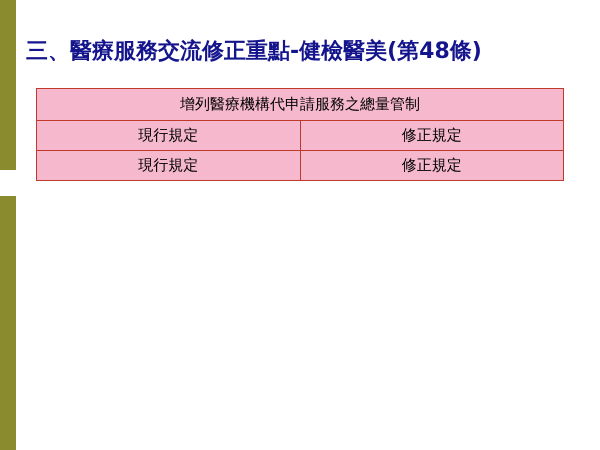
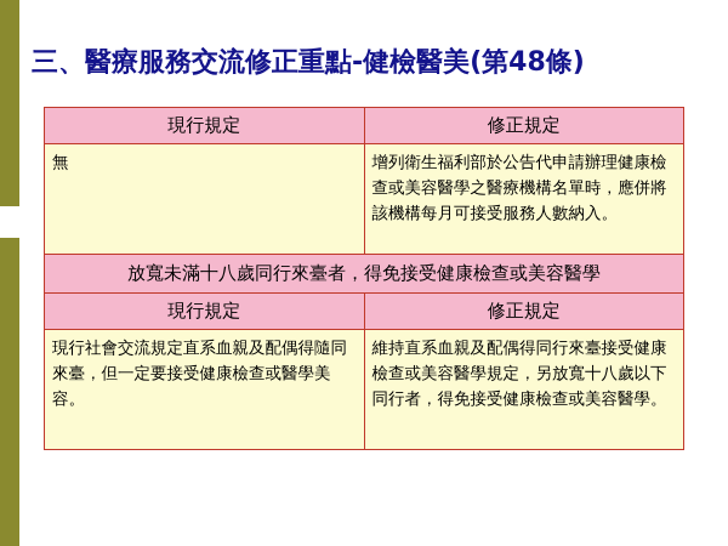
  三、醫療服務交流修正重點-健檢醫美(第48條)
- 增列醫療機構代申請服務之總量管制
  現行規定	修正規定
+ 無	增列衛生福利部於公告代申請辦理健康檢查或美容醫學之醫療機構名單時，應併將該機構每月可接受服務人數納入。
+ 放寬未滿十八歲同行來臺者，得免接受健康檢查或美容醫學
  現行規定	修正規定
+ 現行社會交流規定直系血親及配偶得隨同來臺，但一定要接受健康檢查或醫學美容。	維持直系血親及配偶得同行來臺接受健康檢查或美容醫學規定，另放寬十八歲以下同行者，得免接受健康檢查或美容醫學。
